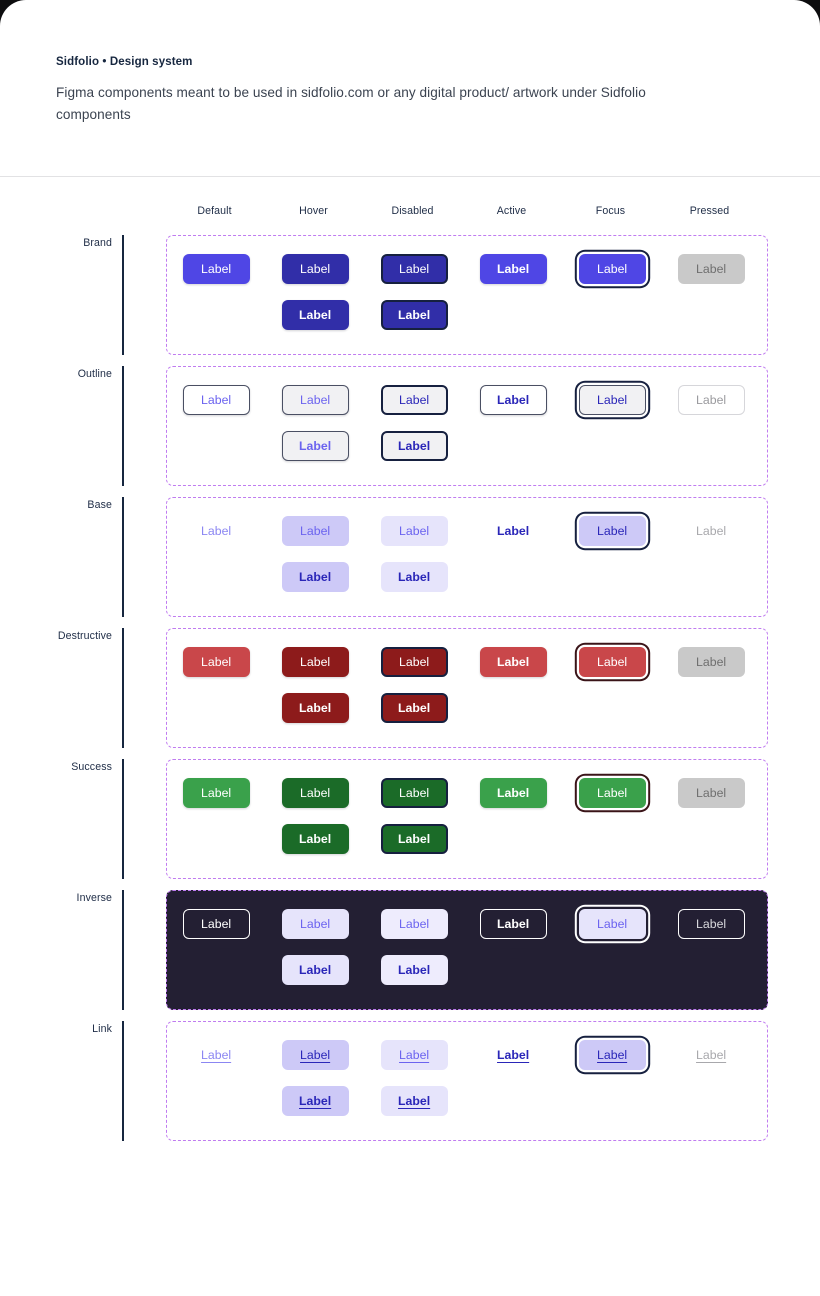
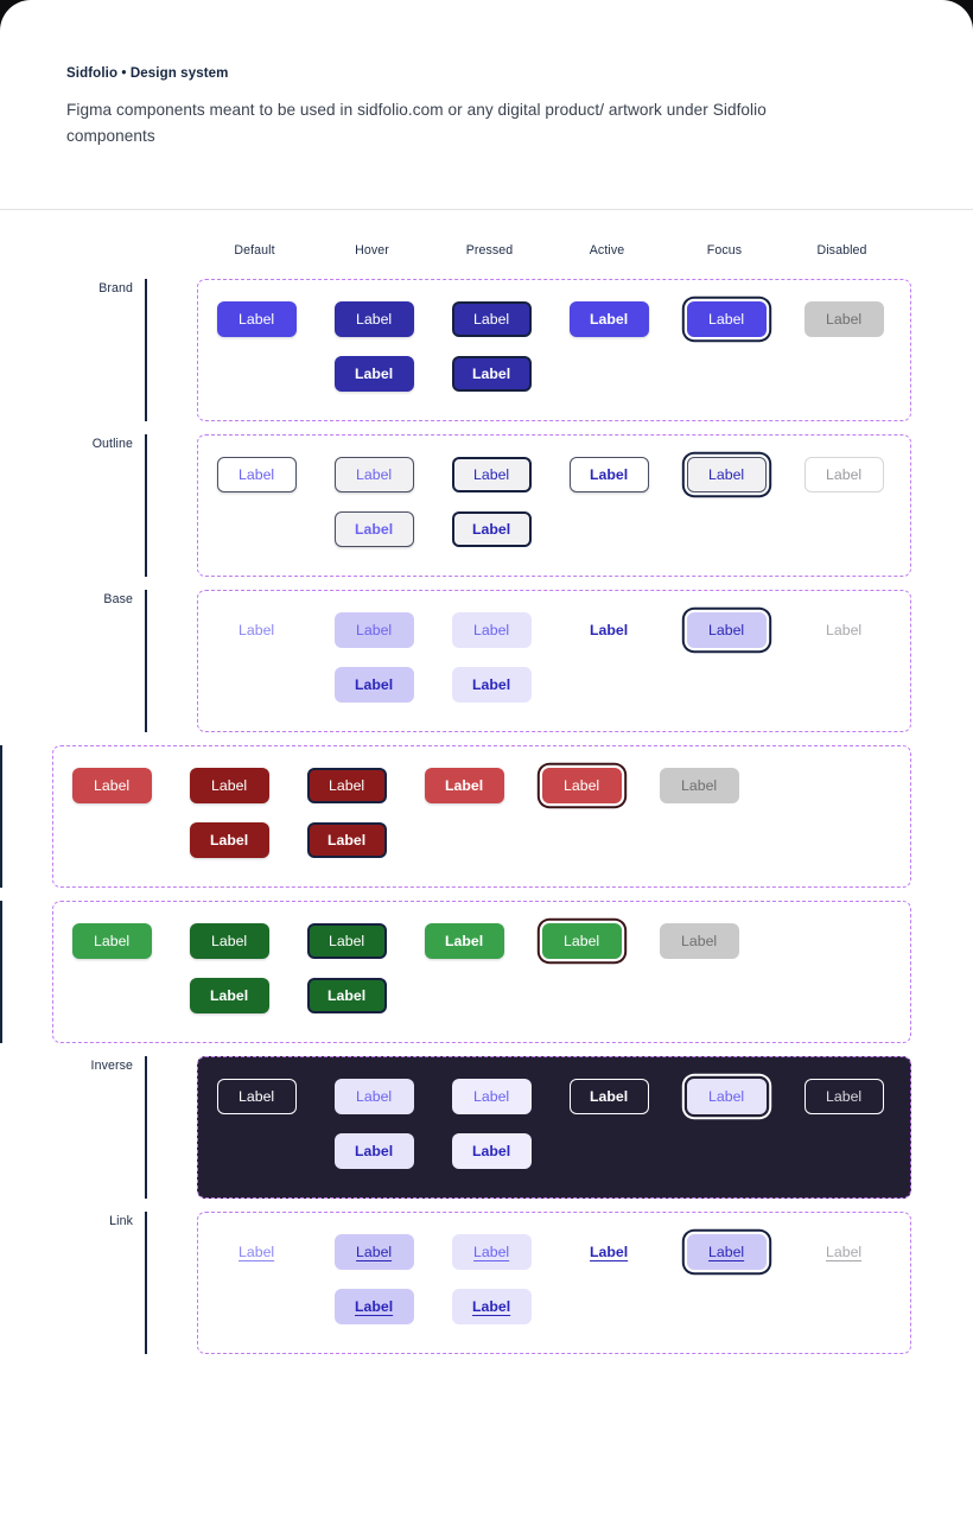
  Sidfolio • Design system
  Figma components meant to be used in sidfolio.com or any digital product/ artwork under Sidfolio components
  Default
  Hover
- Disabled
+ Pressed
  Active
  Focus
- Pressed
+ Disabled
  Brand
  Label
  Label
  Label
  Label
  Label
  Label
  Label
  Label
  Outline
  Label
  Label
  Label
  Label
  Label
  Label
  Label
  Label
  Base
  Label
  Label
  Label
  Label
  Label
  Label
  Label
  Label
- Destructive
  Label
  Label
  Label
  Label
  Label
  Label
  Label
  Label
- Success
  Label
  Label
  Label
  Label
  Label
  Label
  Label
  Label
  Inverse
  Label
  Label
  Label
  Label
  Label
  Label
  Label
  Label
  Link
  Label
  Label
  Label
  Label
  Label
  Label
  Label
  Label
